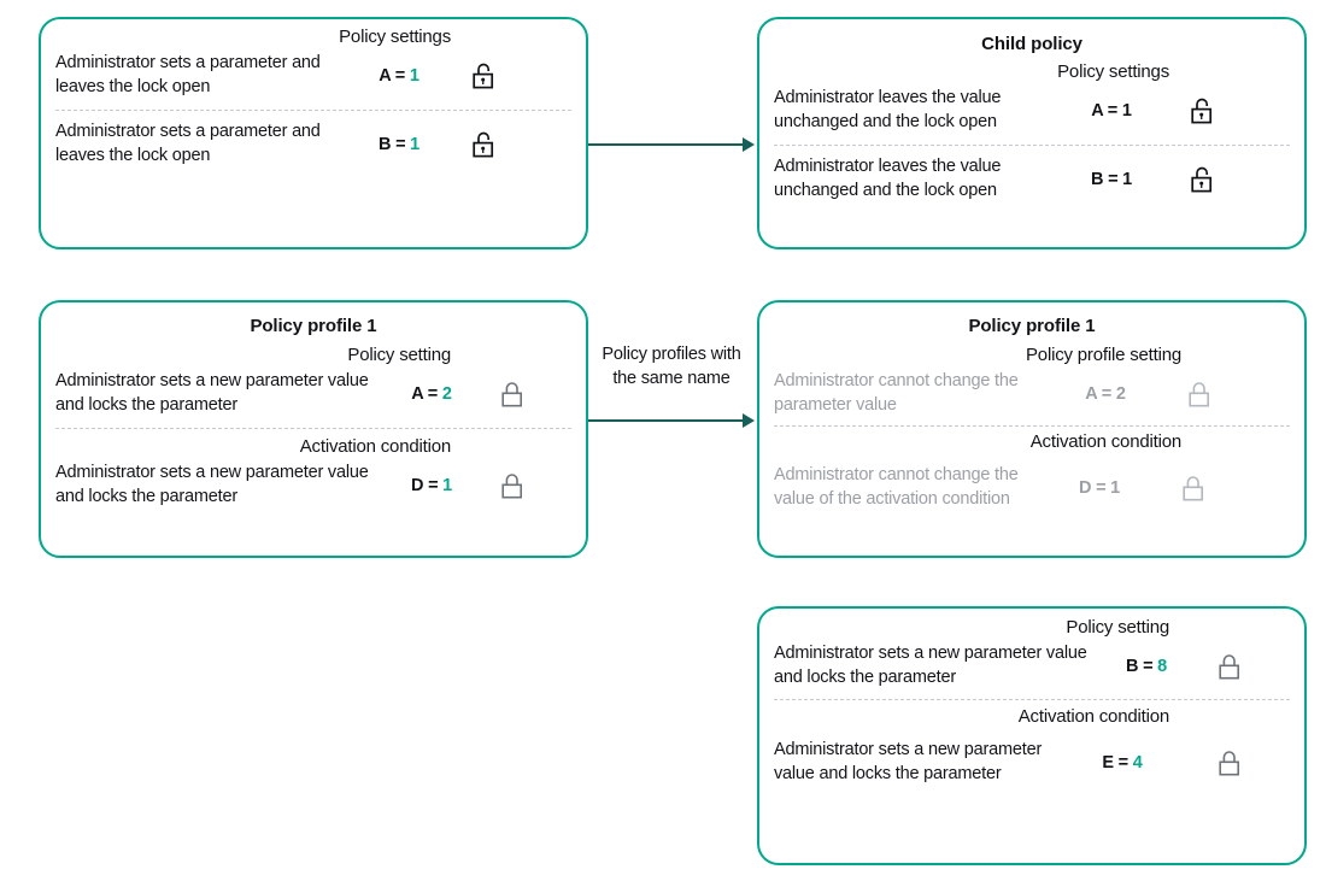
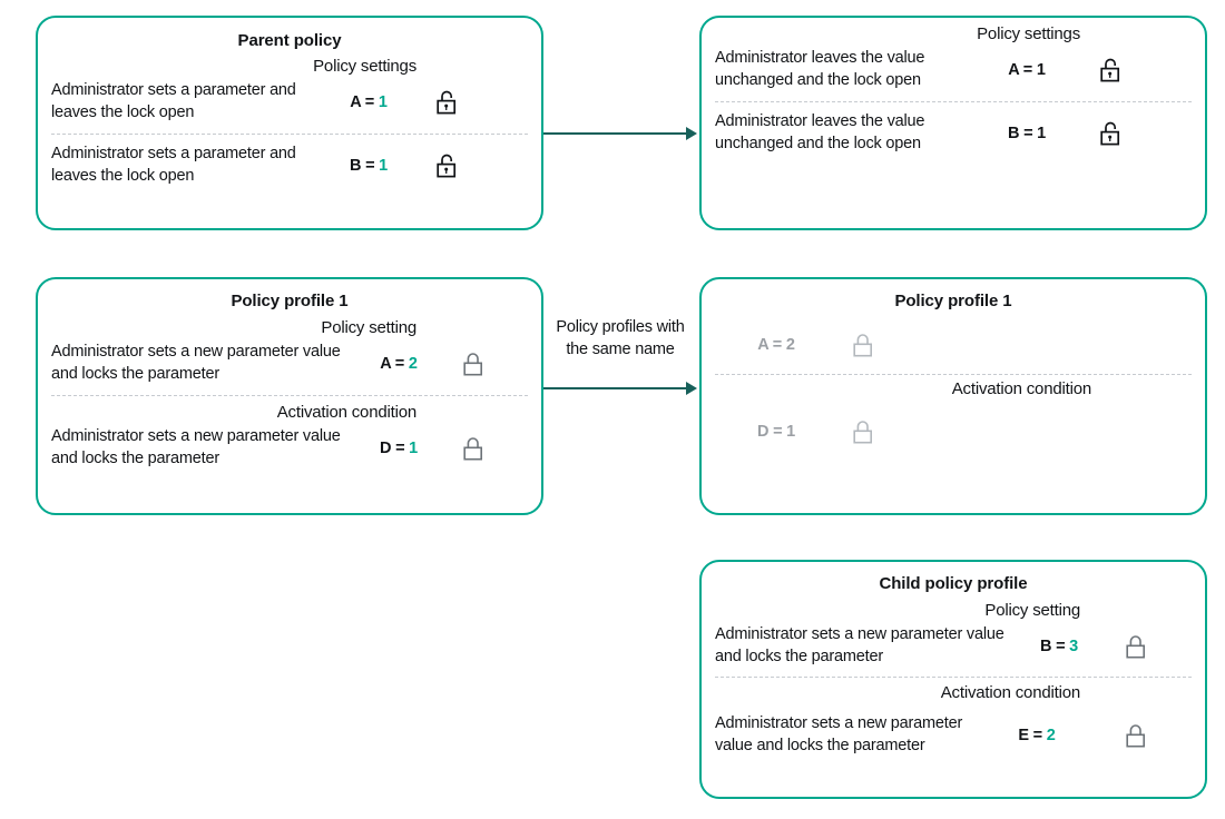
+ Parent policy
  Policy settings
  Administrator sets a parameter and leaves the lock open
  A = 1
  Administrator sets a parameter and leaves the lock open
  B = 1
- Child policy
  Policy settings
  Administrator leaves the value unchanged and the lock open
  A = 1
  Administrator leaves the value unchanged and the lock open
  B = 1
  Policy profile 1
  Policy setting
  Administrator sets a new parameter value and locks the parameter
  A = 2
  Activation condition
  Administrator sets a new parameter value and locks the parameter
  D = 1
  Policy profile 1
- Policy profile setting
- Administrator cannot change the parameter value
  A = 2
  Activation condition
- Administrator cannot change the value of the activation condition
  D = 1
+ Child policy profile
  Policy setting
  Administrator sets a new parameter value and locks the parameter
- B = 8
+ B = 3
  Activation condition
  Administrator sets a new parameter value and locks the parameter
- E = 4
+ E = 2
  Policy profiles with the same name
